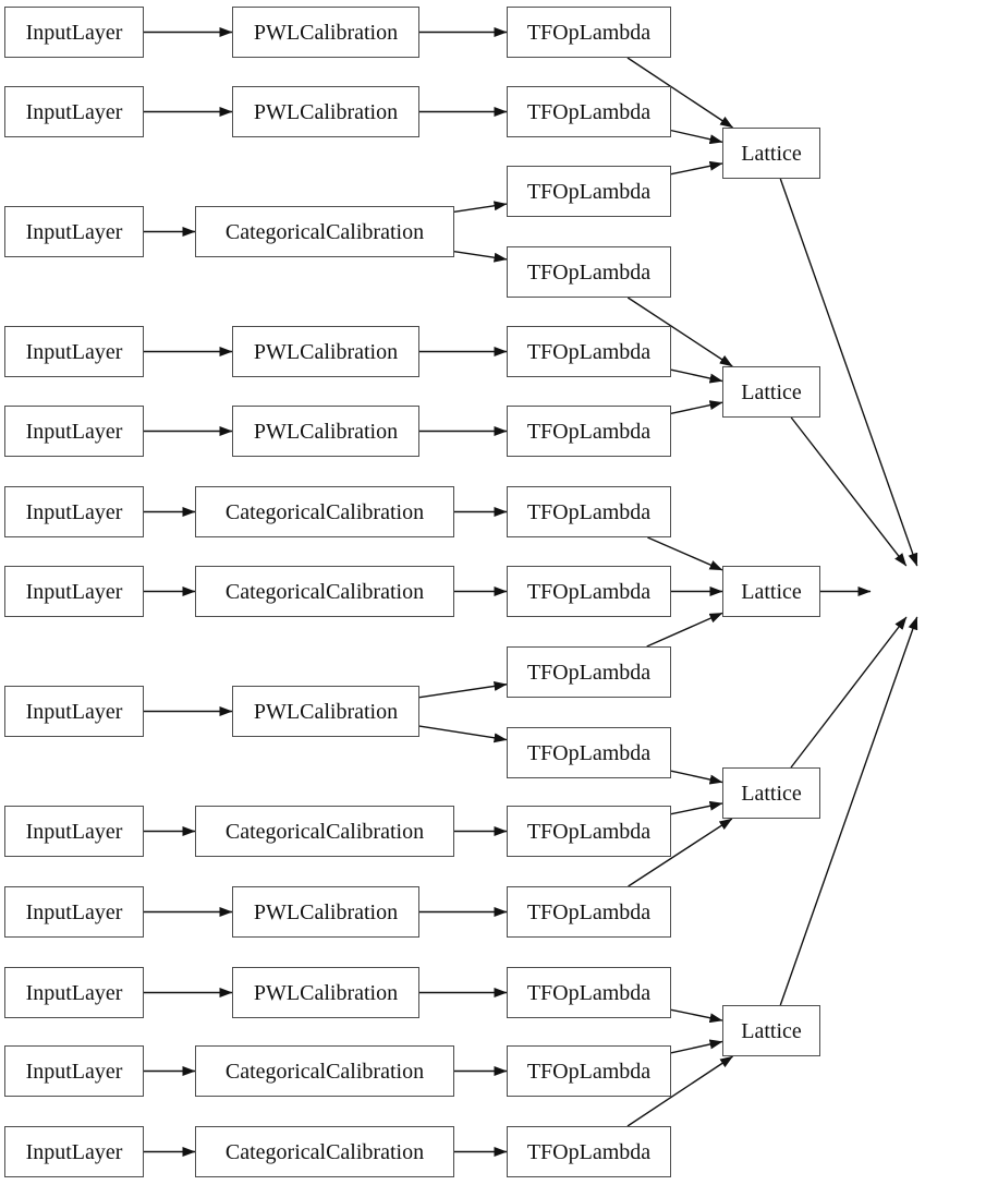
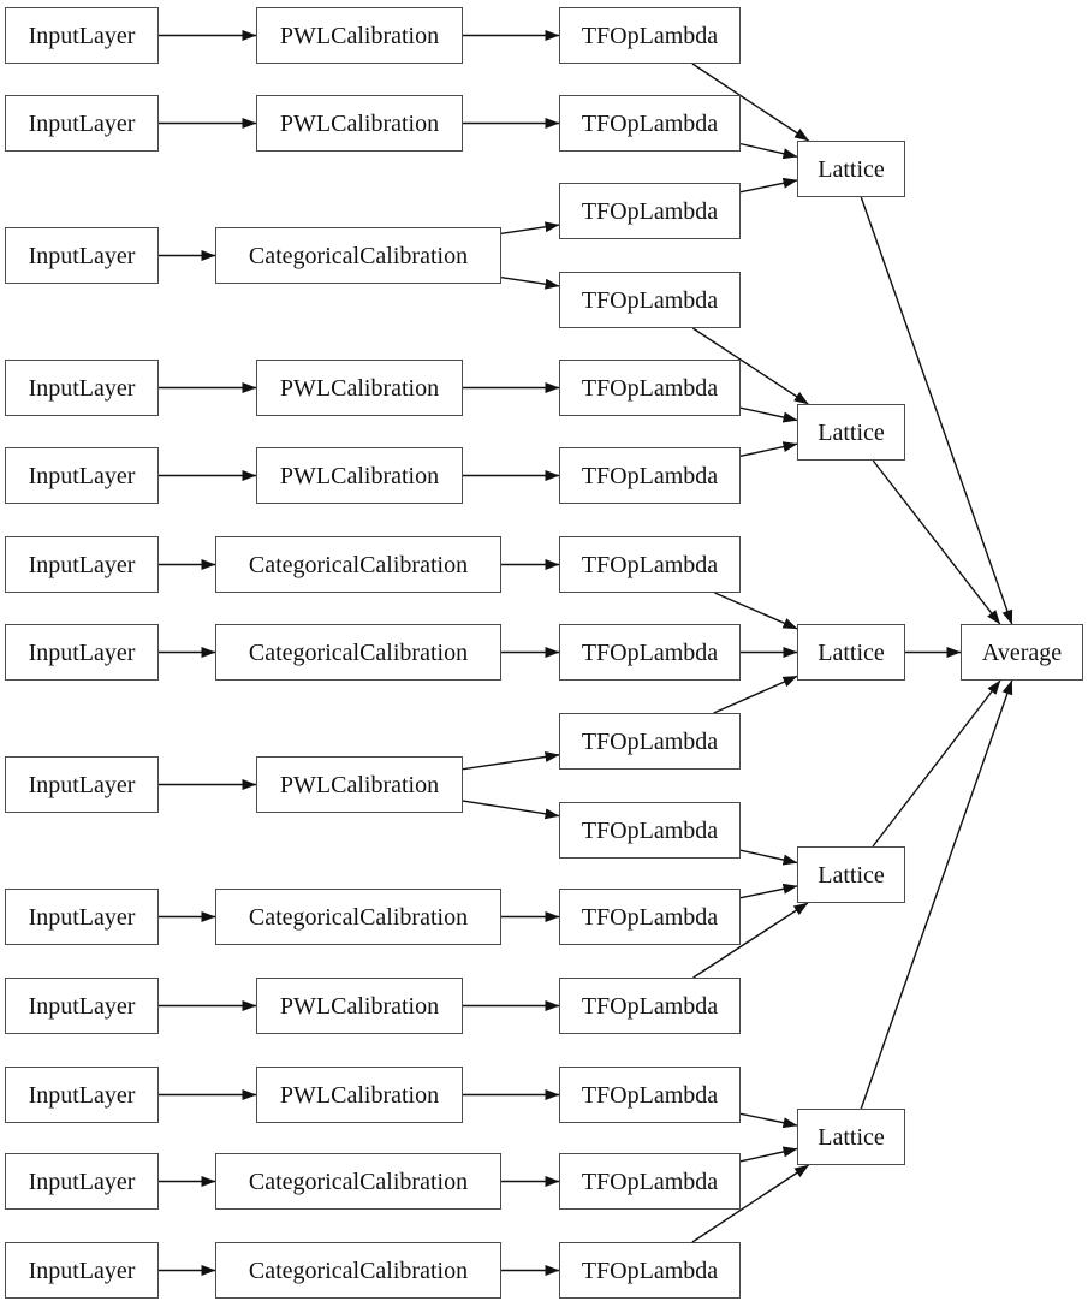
  InputLayer
  InputLayer
  InputLayer
  InputLayer
  InputLayer
  InputLayer
  InputLayer
  InputLayer
  InputLayer
  InputLayer
  InputLayer
  InputLayer
  InputLayer
  PWLCalibration
  PWLCalibration
  CategoricalCalibration
  PWLCalibration
  PWLCalibration
  CategoricalCalibration
  CategoricalCalibration
  PWLCalibration
  CategoricalCalibration
  PWLCalibration
  PWLCalibration
  CategoricalCalibration
  CategoricalCalibration
  TFOpLambda
  TFOpLambda
  TFOpLambda
  TFOpLambda
  TFOpLambda
  TFOpLambda
  TFOpLambda
  TFOpLambda
  TFOpLambda
  TFOpLambda
  TFOpLambda
  TFOpLambda
  TFOpLambda
  TFOpLambda
  TFOpLambda
  Lattice
  Lattice
  Lattice
  Lattice
  Lattice
+ Average
